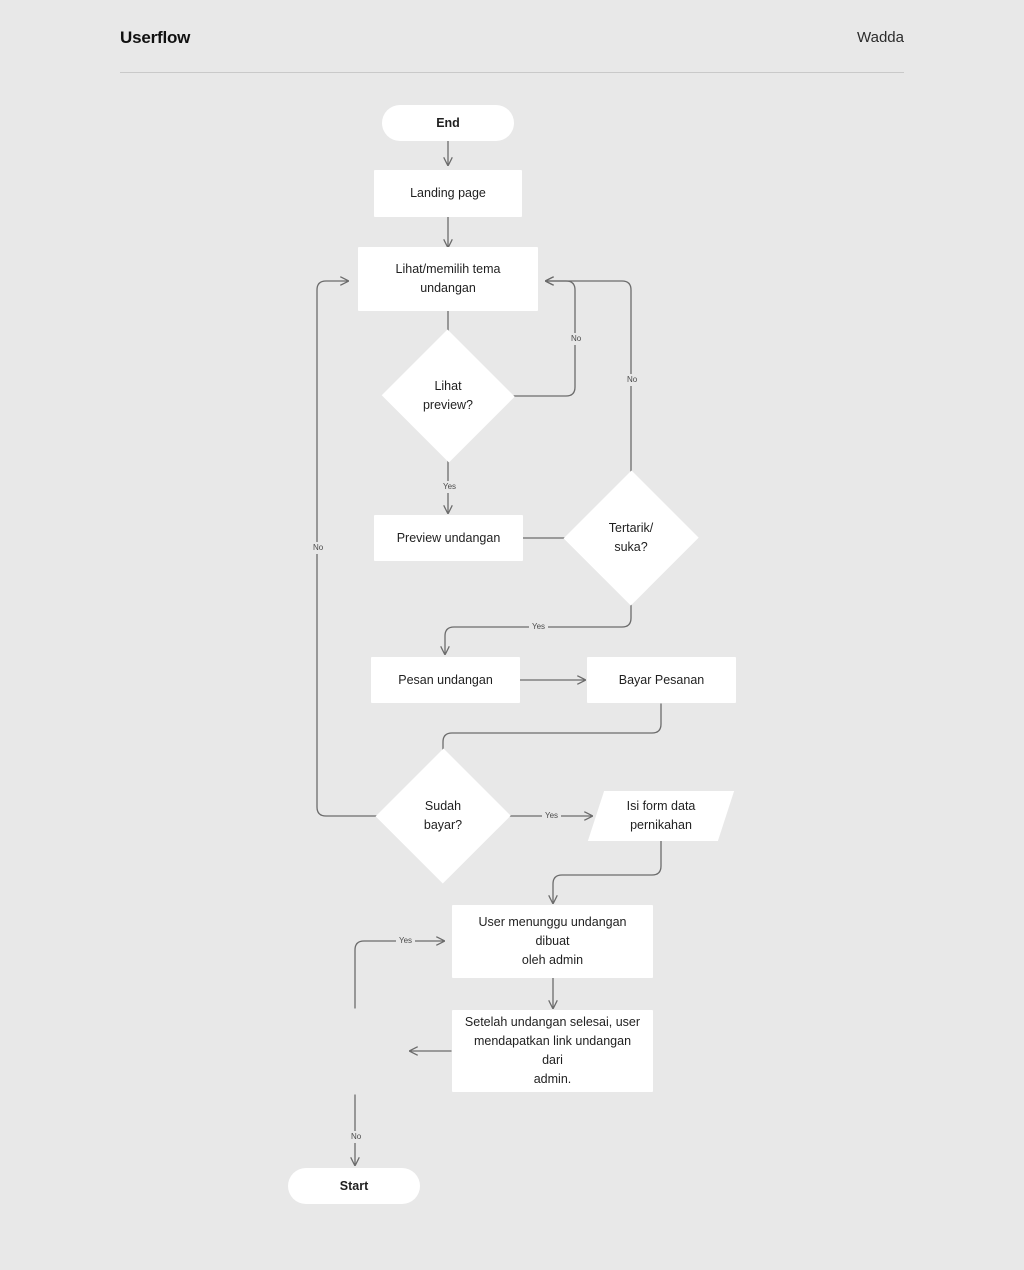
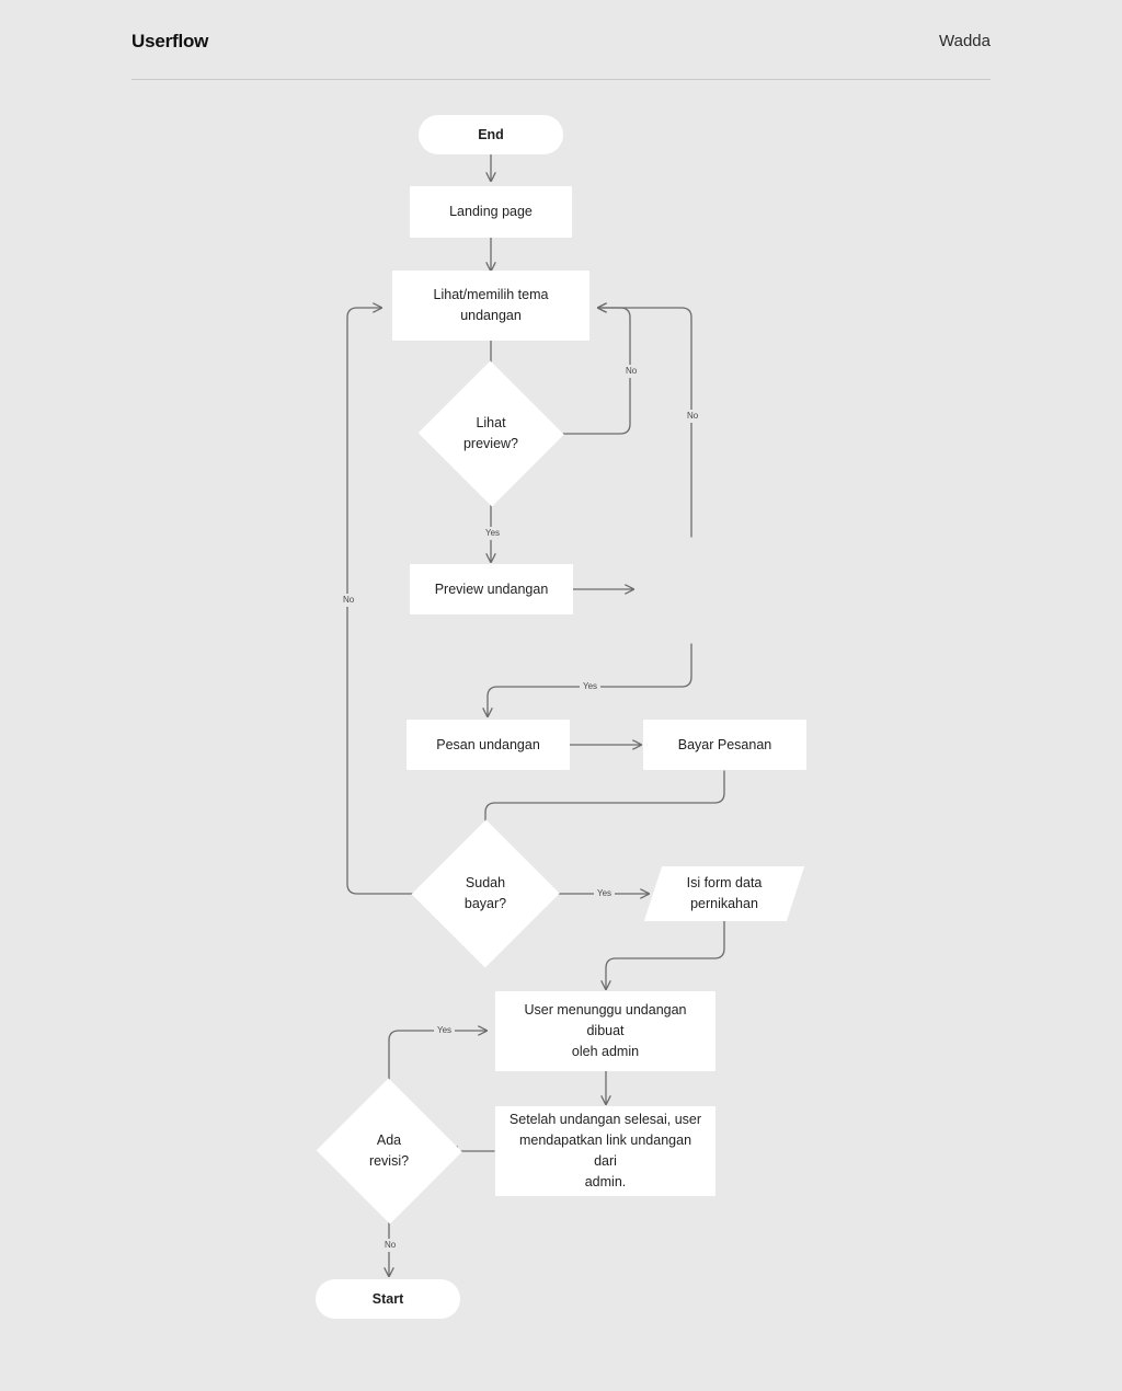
  Userflow
  Wadda
  End
  Landing page
  Lihat/memilih tema undangan
  Lihat
  preview?
  Preview undangan
- Tertarik/
- suka?
  Pesan undangan
  Bayar Pesanan
  Sudah
  bayar?
  Isi form data
  pernikahan
  User menunggu undangan dibuat
  oleh admin
  Setelah undangan selesai, user
  mendapatkan link undangan dari
  admin.
+ Ada
+ revisi?
  Start
  No
  No
  Yes
  Yes
  No
  Yes
  Yes
  No
